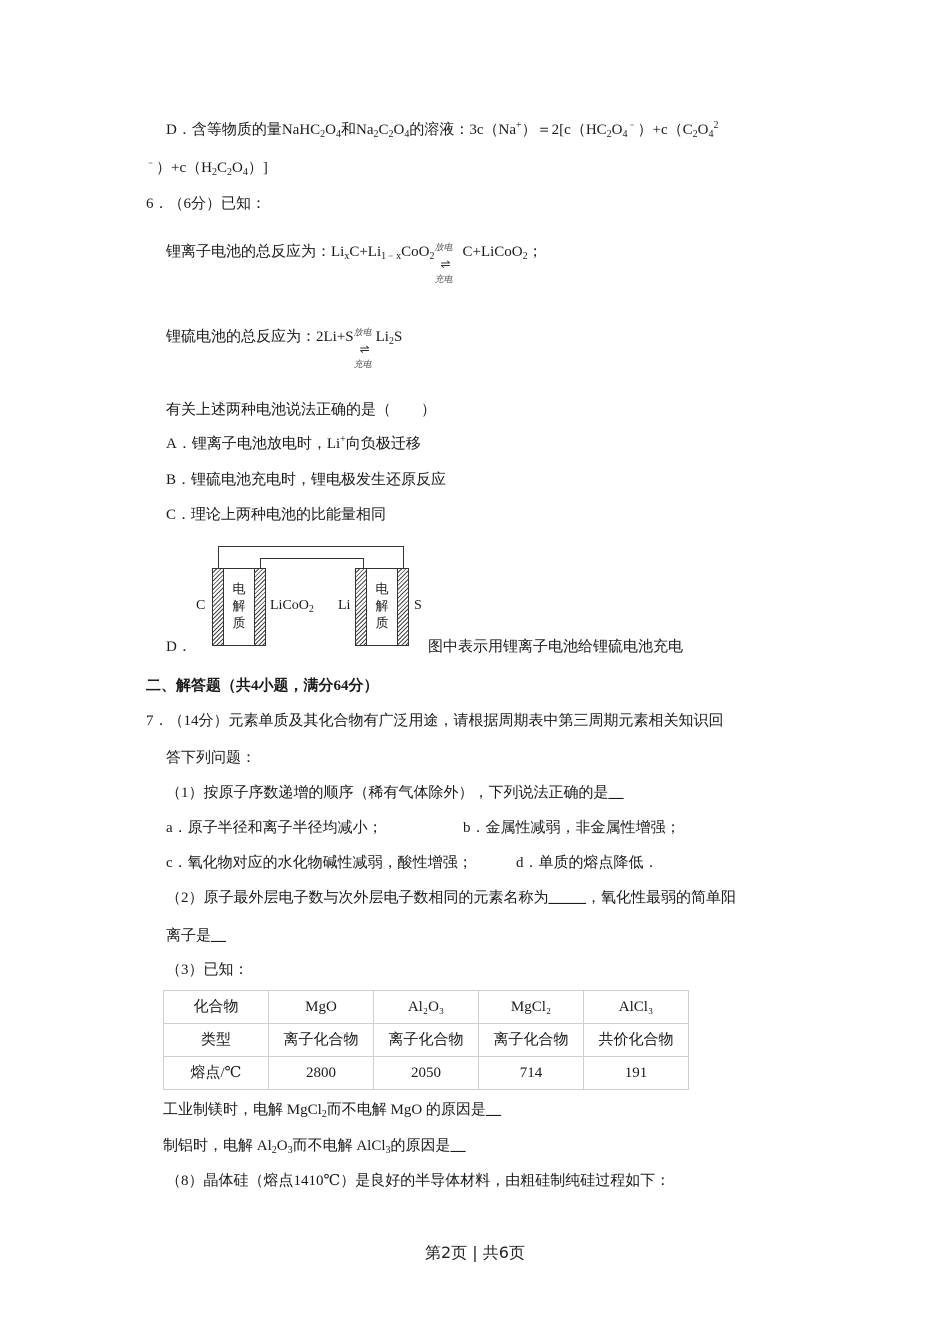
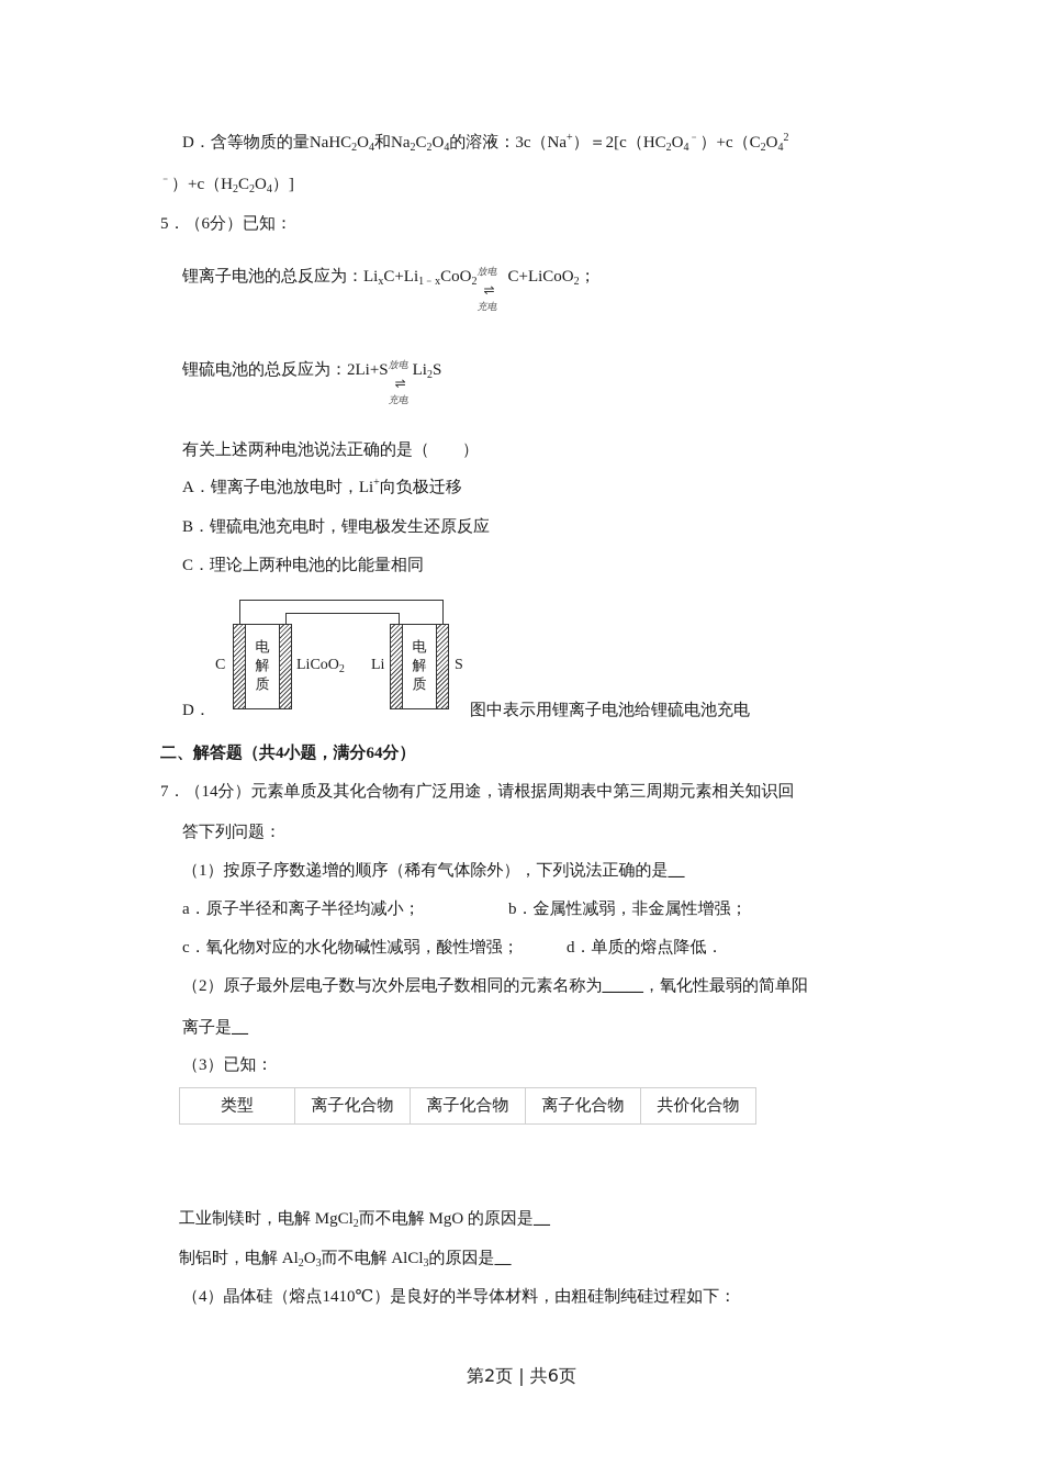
  D．含等物质的量NaHC2O4和Na2C2O4的溶液：3c（Na+）＝2[c（HC2O4﹣）+c（C2O42
  ﹣）+c（H2C2O4）]
- 6．（6分）已知：
+ 5．（6分）已知：
  锂离子电池的总反应为：LixC+Li1﹣xCoO2
  放电
  ⇌
  充电
  C+LiCoO2；
  锂硫电池的总反应为：2Li+S
  放电
  ⇌
  充电
  Li2S
  有关上述两种电池说法正确的是（ ）
  A．锂离子电池放电时，Li+向负极迁移
  B．锂硫电池充电时，锂电极发生还原反应
  C．理论上两种电池的比能量相同
  D．
  C
  电
  解
  质
  LiCoO2
  Li
  电
  解
  质
  S
  图中表示用锂离子电池给锂硫电池充电
  二、解答题（共4小题，满分64分）
  7．（14分）元素单质及其化合物有广泛用途，请根据周期表中第三周期元素相关知识回
  答下列问题：
  （1）按原子序数递增的顺序（稀有气体除外），下列说法正确的是__
  a．原子半径和离子半径均减小；
  b．金属性减弱，非金属性增强；
  c．氧化物对应的水化物碱性减弱，酸性增强；
  d．单质的熔点降低．
  （2）原子最外层电子数与次外层电子数相同的元素名称为_____，氧化性最弱的简单阳
  离子是__
  （3）已知：
- 化合物	MgO	Al₂O₃	MgCl₂	AlCl₃
  类型	离子化合物	离子化合物	离子化合物	共价化合物
- 熔点/℃	2800	2050	714	191
  工业制镁时，电解 MgCl2而不电解 MgO 的原因是__
  制铝时，电解 Al2O3而不电解 AlCl3的原因是__
- （8）晶体硅（熔点1410℃）是良好的半导体材料，由粗硅制纯硅过程如下：
+ （4）晶体硅（熔点1410℃）是良好的半导体材料，由粗硅制纯硅过程如下：
  第2页 | 共6页
